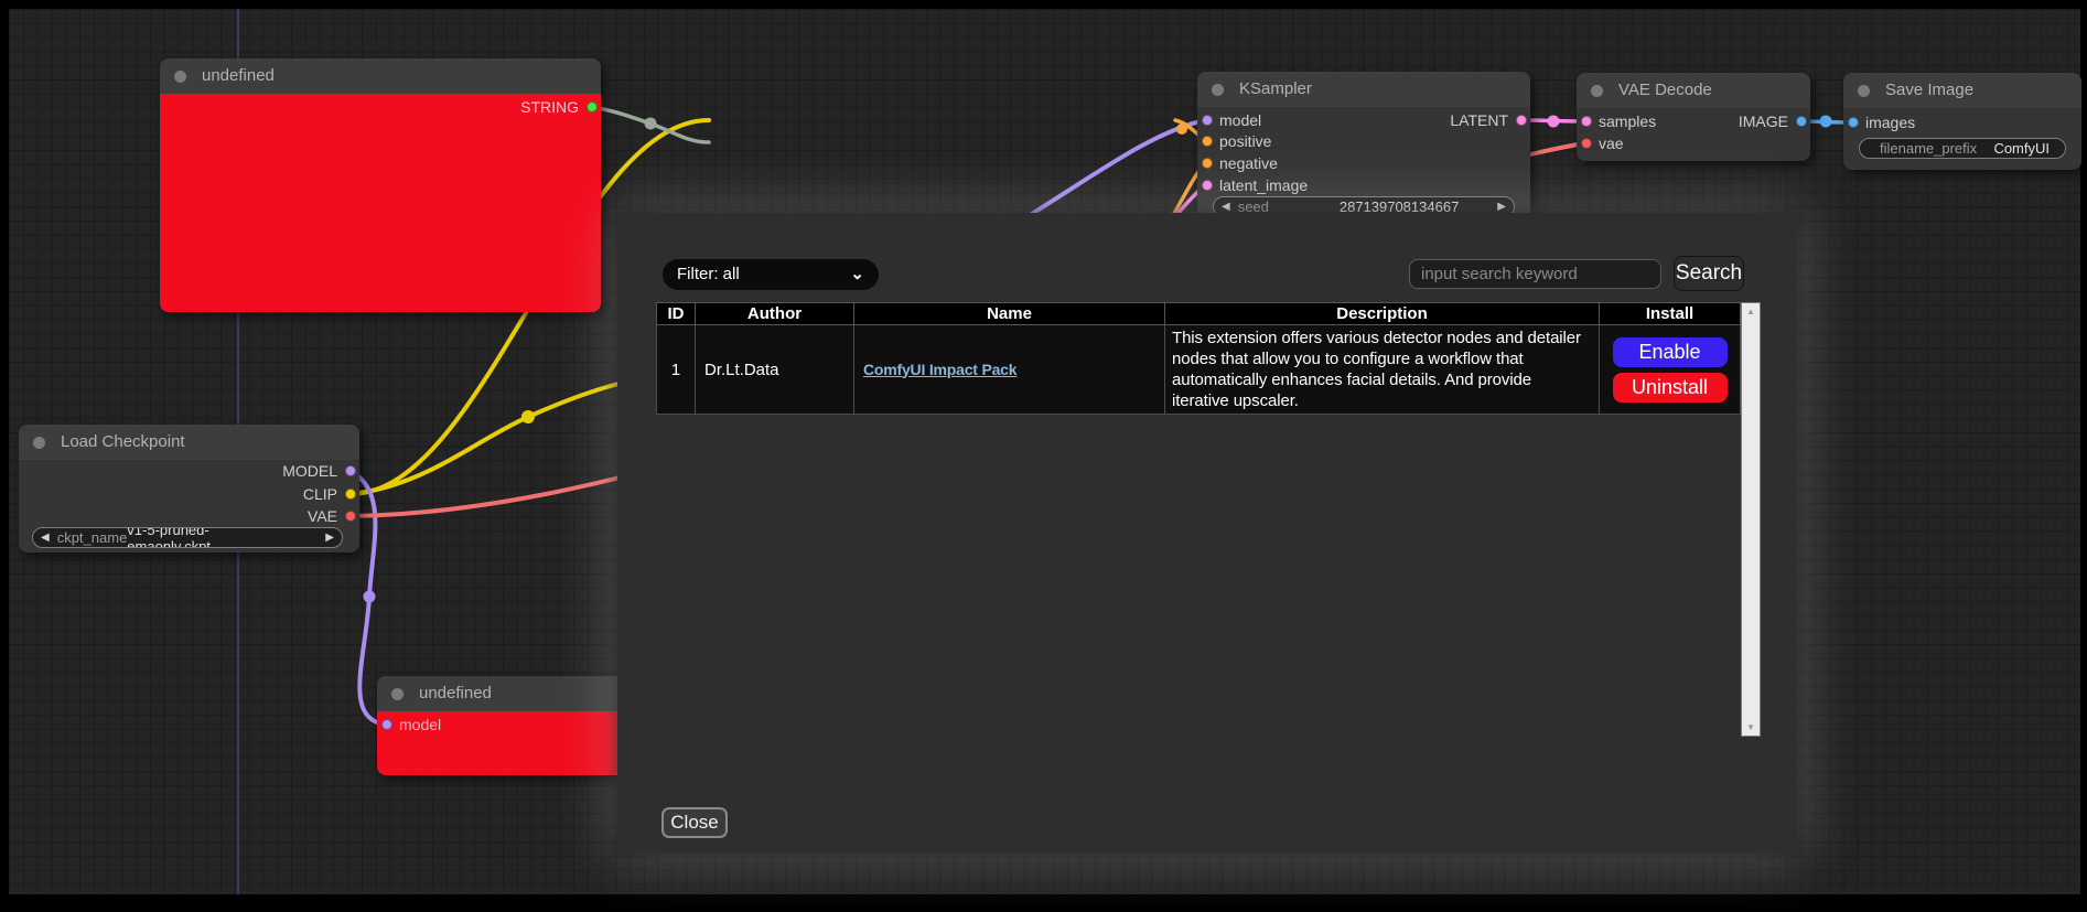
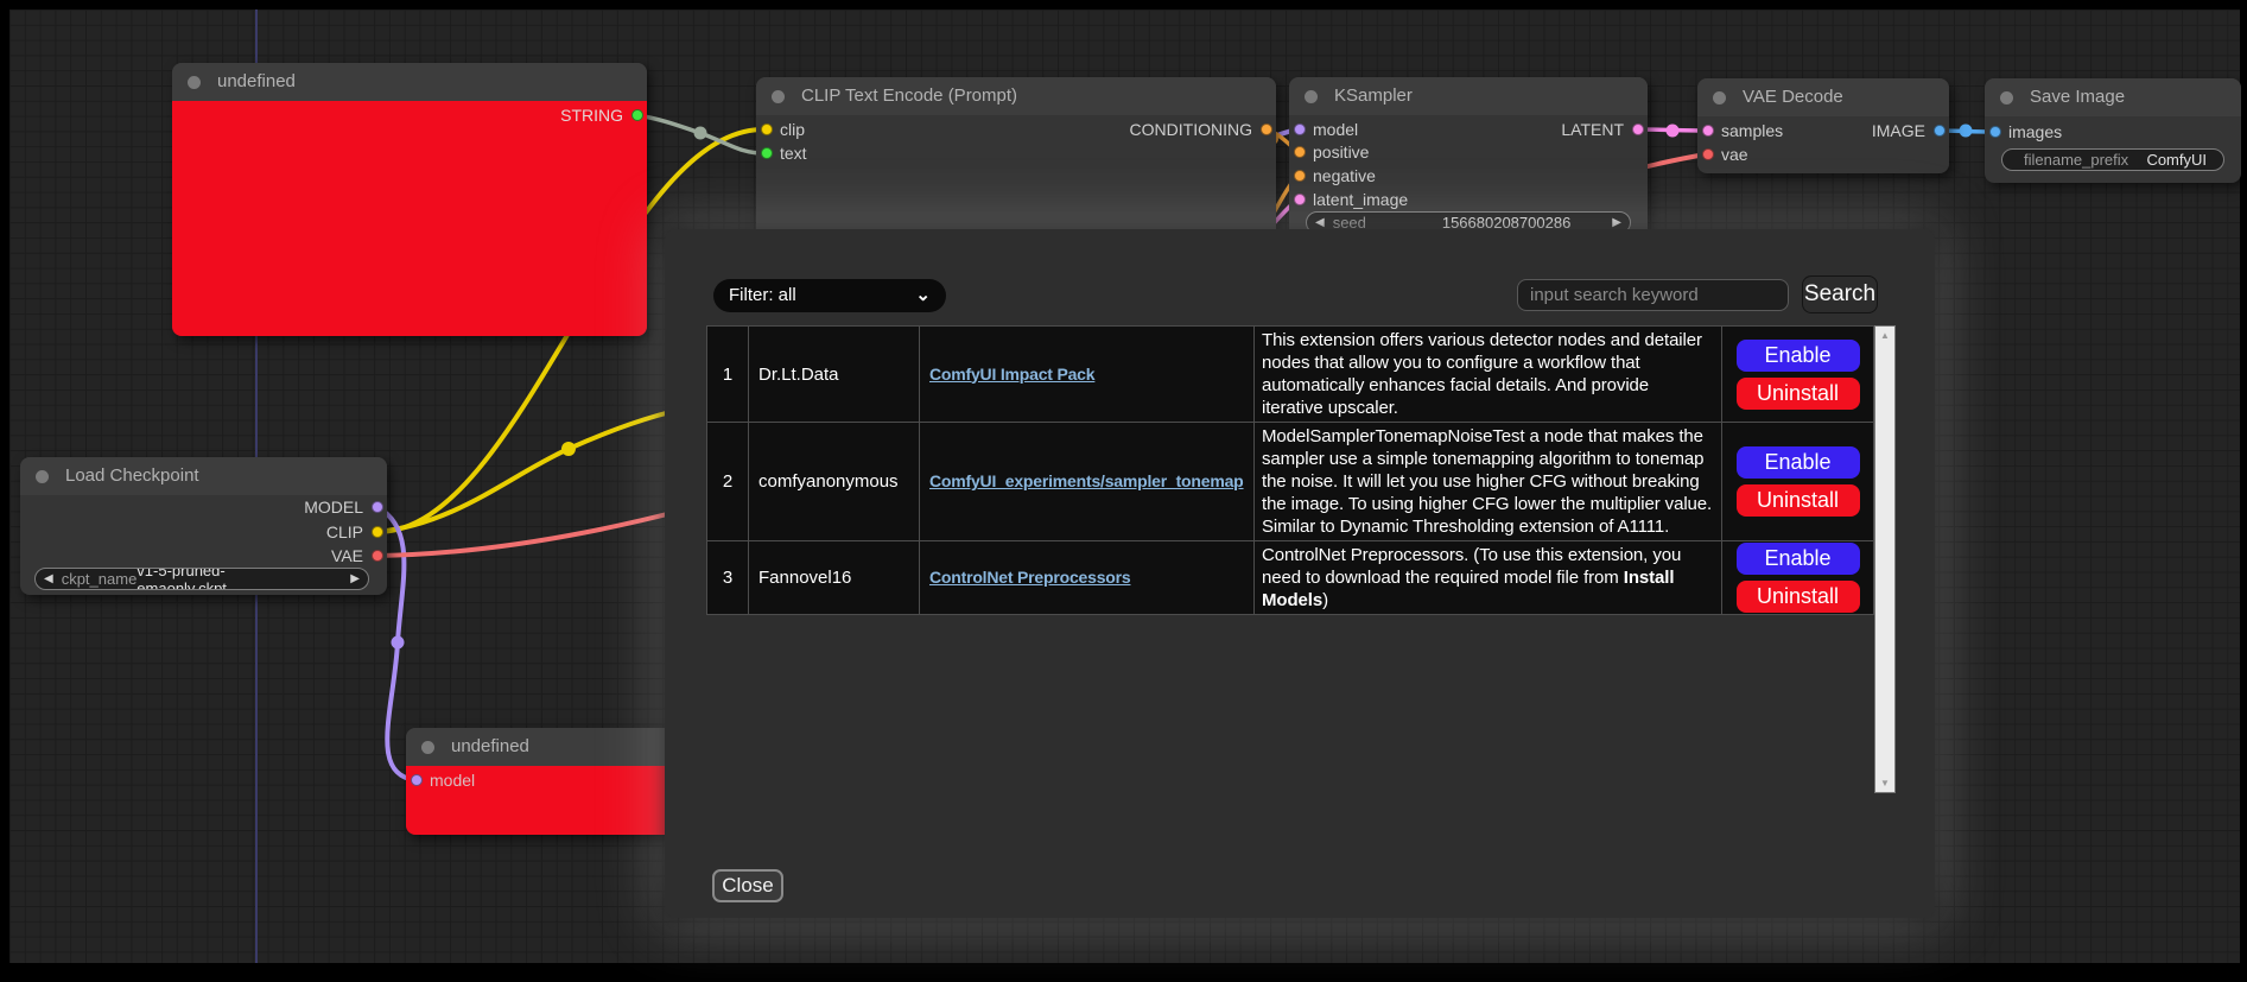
  undefined
  STRING
+ CLIP Text Encode (Prompt)
+ clip
+ text
+ CONDITIONING
  KSampler
  model
  positive
  negative
  latent_image
  LATENT
  ◀
  seed
- 287139708134667
+ 156680208700286
  ▶
  VAE Decode
  samples
  vae
  IMAGE
  Save Image
  images
  filename_prefix
  ComfyUI
  Load Checkpoint
  MODEL
  CLIP
  VAE
  ◀
  ckpt_name
  v1-5-pruned-emaonly.ckpt
  ▶
  undefined
  model
  Filter: all
  ⌄
  input search keyword
  Search
- ID	Author	Name	Description	Install
  1	Dr.Lt.Data	ComfyUI Impact Pack	This extension offers various detector nodes and detailer nodes that allow you to configure a workflow that automatically enhances facial details. And provide iterative upscaler.	Enable Uninstall
+ 2	comfyanonymous	ComfyUI_experiments/sampler_tonemap	ModelSamplerTonemapNoiseTest a node that makes the sampler use a simple tonemapping algorithm to tonemap the noise. It will let you use higher CFG without breaking the image. To using higher CFG lower the multiplier value. Similar to Dynamic Thresholding extension of A1111.	Enable Uninstall
+ 3	Fannovel16	ControlNet Preprocessors	ControlNet Preprocessors. (To use this extension, you need to download the required model file from Install Models)	Enable Uninstall
  ▲
  ▼
  Close
